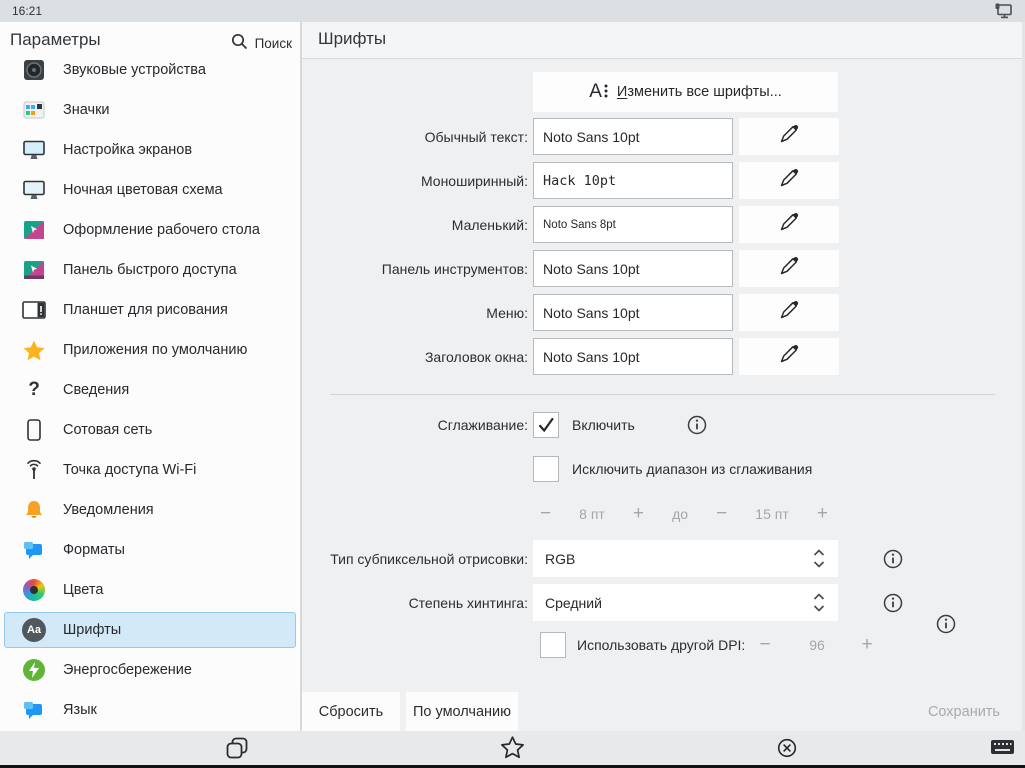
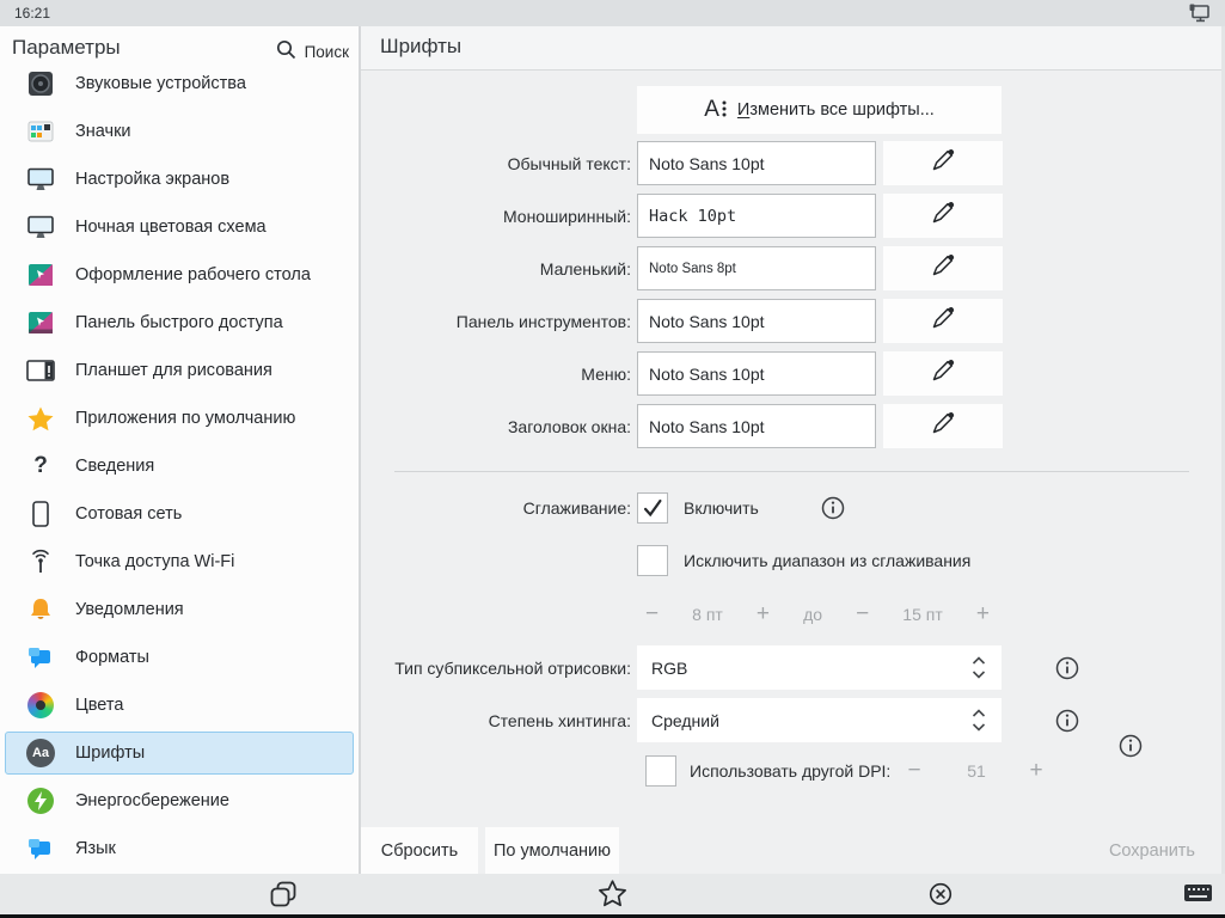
  16:21
  Звуковые устройства
  Значки
  Настройка экранов
  Ночная цветовая схема
  Оформление рабочего стола
  Панель быстрого доступа
  Планшет для рисования
  Приложения по умолчанию
  ?
  Сведения
  Сотовая сеть
  Точка доступа Wi-Fi
  Уведомления
  Форматы
  Цвета
  Aa
  Шрифты
  Энергосбережение
  Язык
  Параметры
  Поиск
  Шрифты
  A
  Изменить все шрифты...
  Обычный текст:
  Noto Sans 10pt
  Моноширинный:
  Hack 10pt
  Маленький:
  Noto Sans 8pt
  Панель инструментов:
  Noto Sans 10pt
  Меню:
  Noto Sans 10pt
  Заголовок окна:
  Noto Sans 10pt
  Сглаживание:
  Включить
  Исключить диапазон из сглаживания
  −
  8 пт
  +
  до
  −
  15 пт
  +
  Тип субпиксельной отрисовки:
  RGB
  Степень хинтинга:
  Средний
  Использовать другой DPI:
  −
- 96
+ 51
  +
  Сбросить
  По умолчанию
  Сохранить
